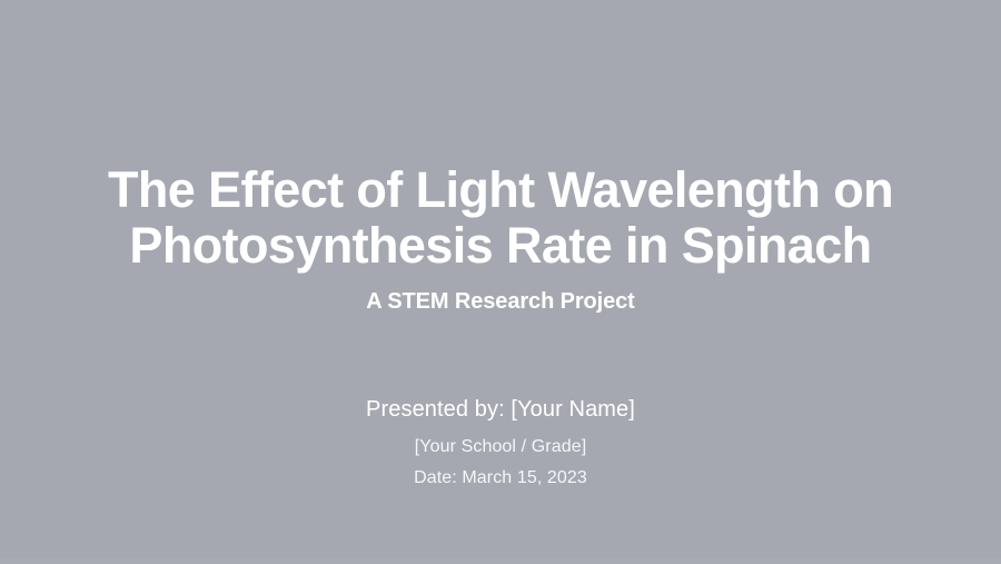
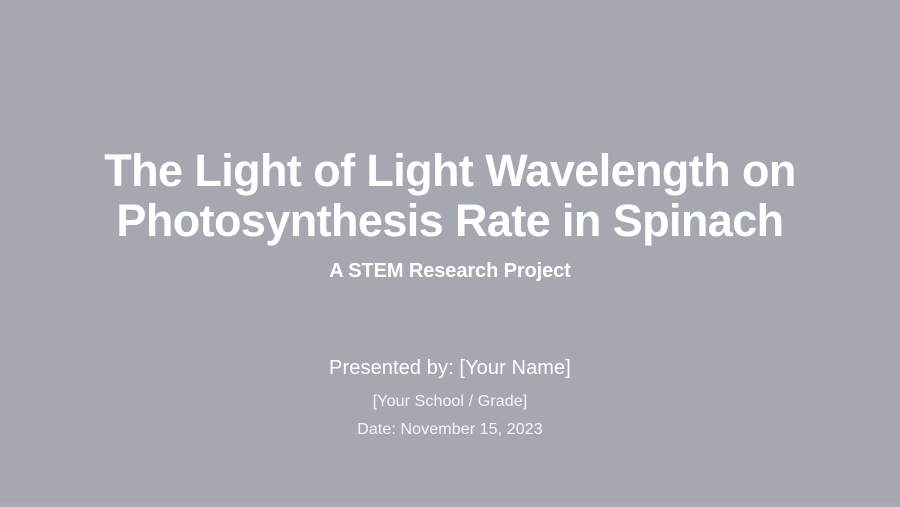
- The Effect of Light Wavelength on
+ The Light of Light Wavelength on
  Photosynthesis Rate in Spinach
  A STEM Research Project
  Presented by: [Your Name]
  [Your School / Grade]
- Date: March 15, 2023
+ Date: November 15, 2023
